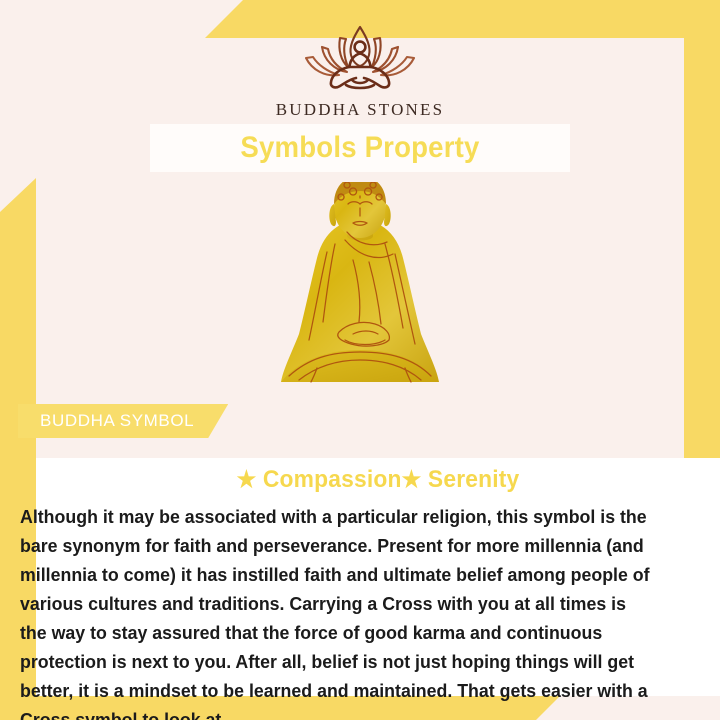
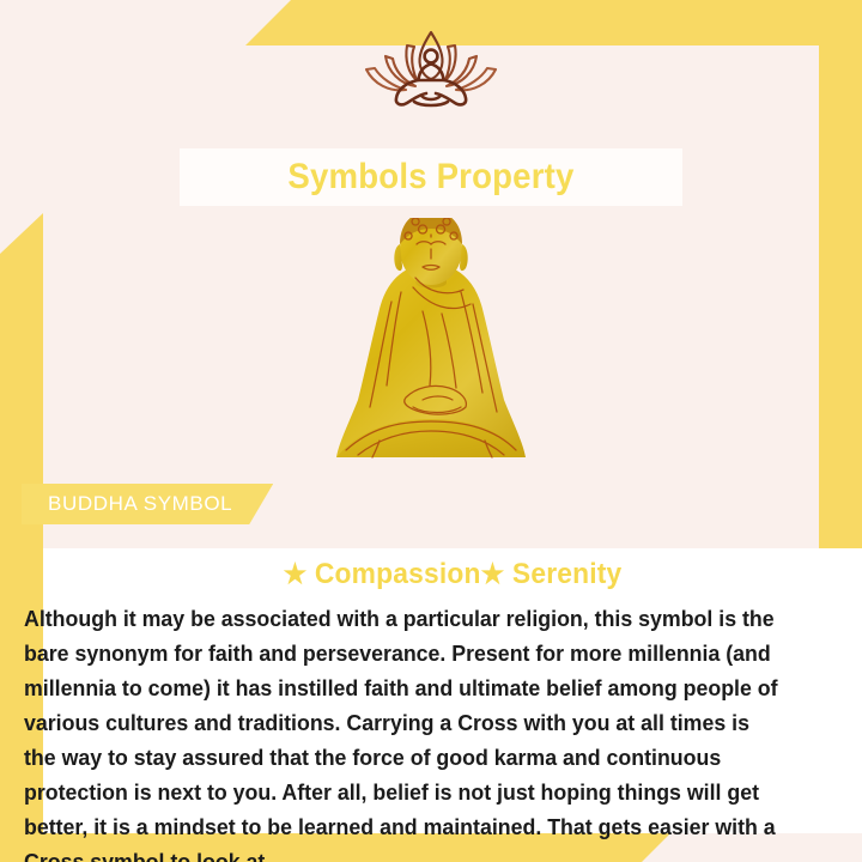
- BUDDHA STONES
  Symbols Property
  BUDDHA SYMBOL
  ★ Compassion★ Serenity
  Although it may be associated with a particular religion, this symbol is the bare synonym for faith and perseverance. Present for more millennia (and millennia to come) it has instilled faith and ultimate belief among people of various cultures and traditions. Carrying a Cross with you at all times is the way to stay assured that the force of good karma and continuous protection is next to you. After all, belief is not just hoping things will get better, it is a mindset to be learned and maintained. That gets easier with a
